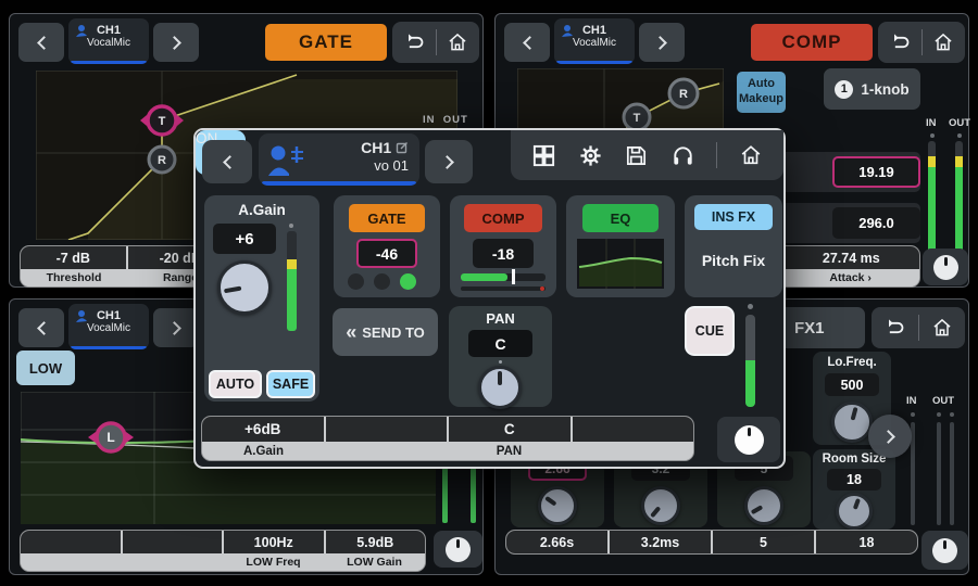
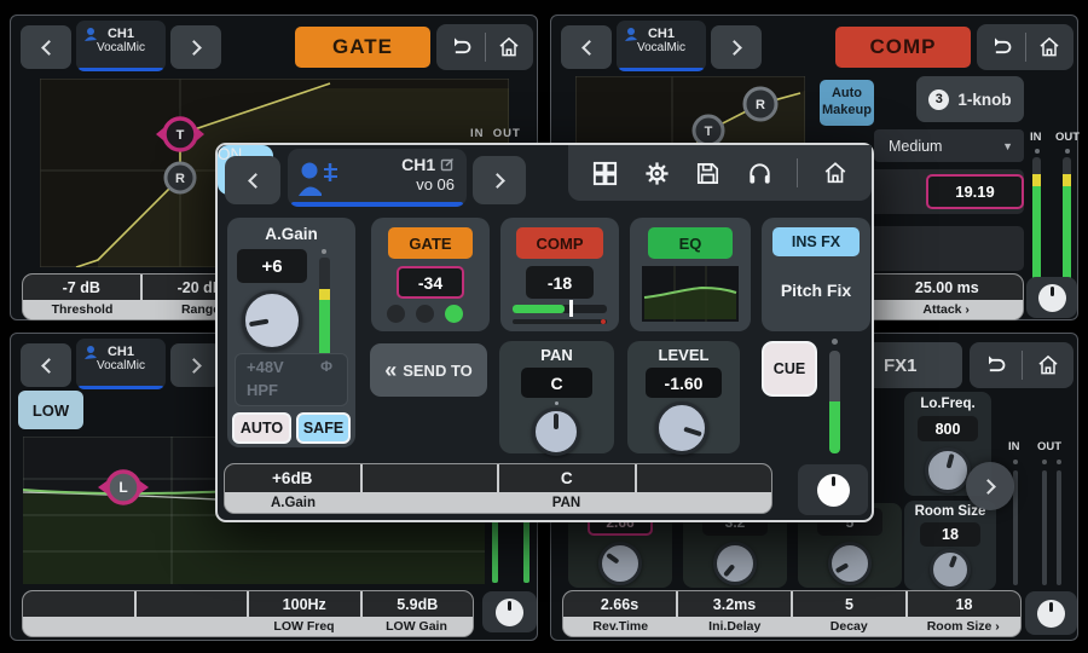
  CH1
  VocalMic
  GATE
  R
  T
  IN OUT
  -7 dB
  -20 d
  Threshold
  Rang
  CH1
  VocalMic
  COMP
  T
  R
  Auto
  Makeup
- 1
+ 3
  1-knob
+ Medium
+ ▼
  19.19
- 296.0
  IN
  OUT
- 27.74 ms
+ 25.00 ms
  Attack ›
  CH1
  VocalMic
  LOW
  L
  100Hz
  5.9dB
  LOW Freq
  LOW Gain
  FX1
  Lo.Freq.
- 500
+ 800
  Room Size
  18
  IN
  OUT
  2.66s
  3.2ms
  5
  18
+ Rev.Time
+ Ini.Delay
+ Decay
+ Room Size ›
  CH1
- vo 01
+ vo 06
  A.Gain
  +6
+ +48V
+ Φ
+ HPF
  AUTO
  SAFE
  GATE
- -46
+ -34
  COMP
  -18
  EQ
  INS FX
  Pitch Fix
  «
  SEND TO
  PAN
  C
+ LEVEL
+ -1.60
  CUE
  ON
  +6dB
  C
  A.Gain
  PAN
